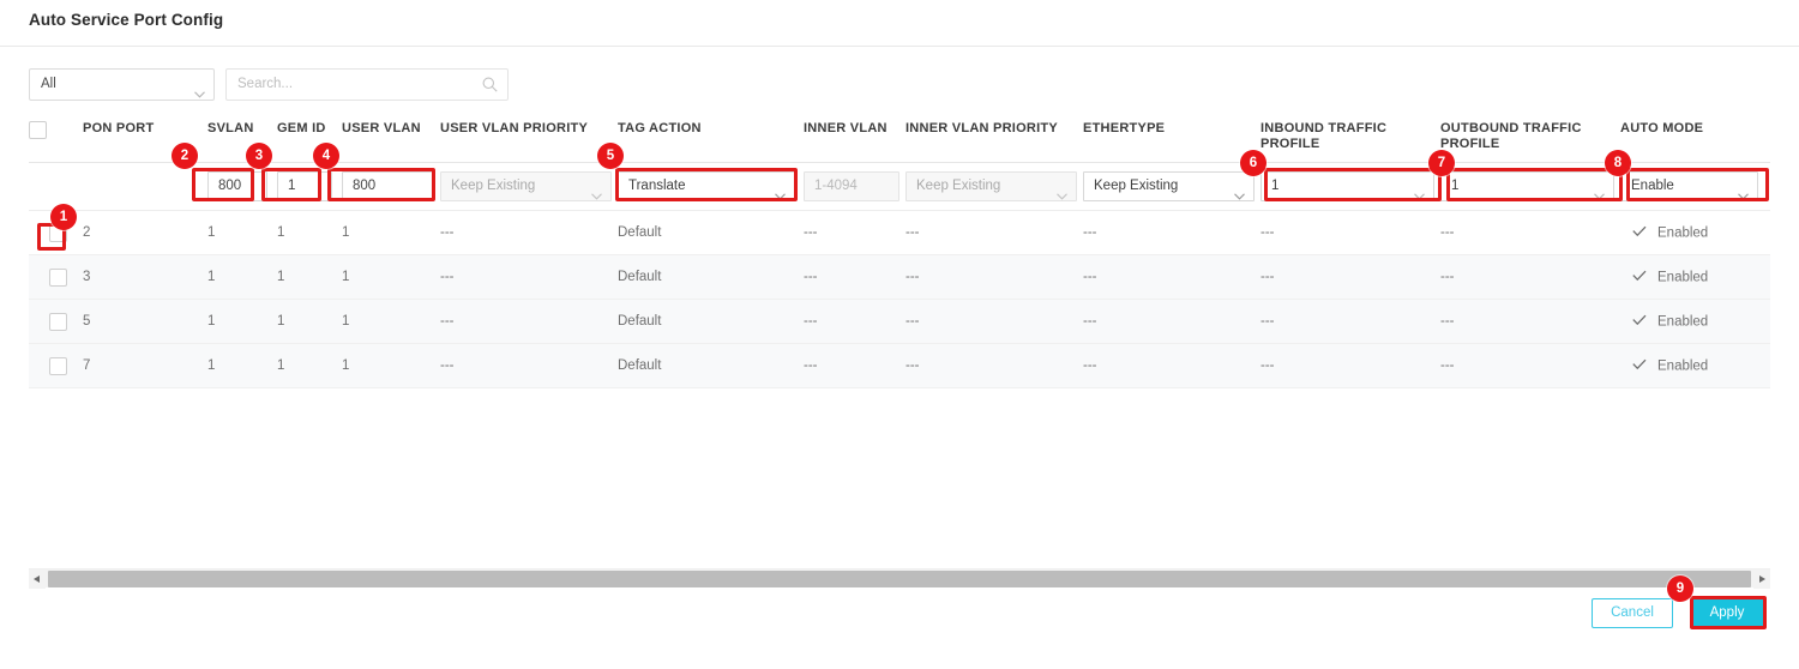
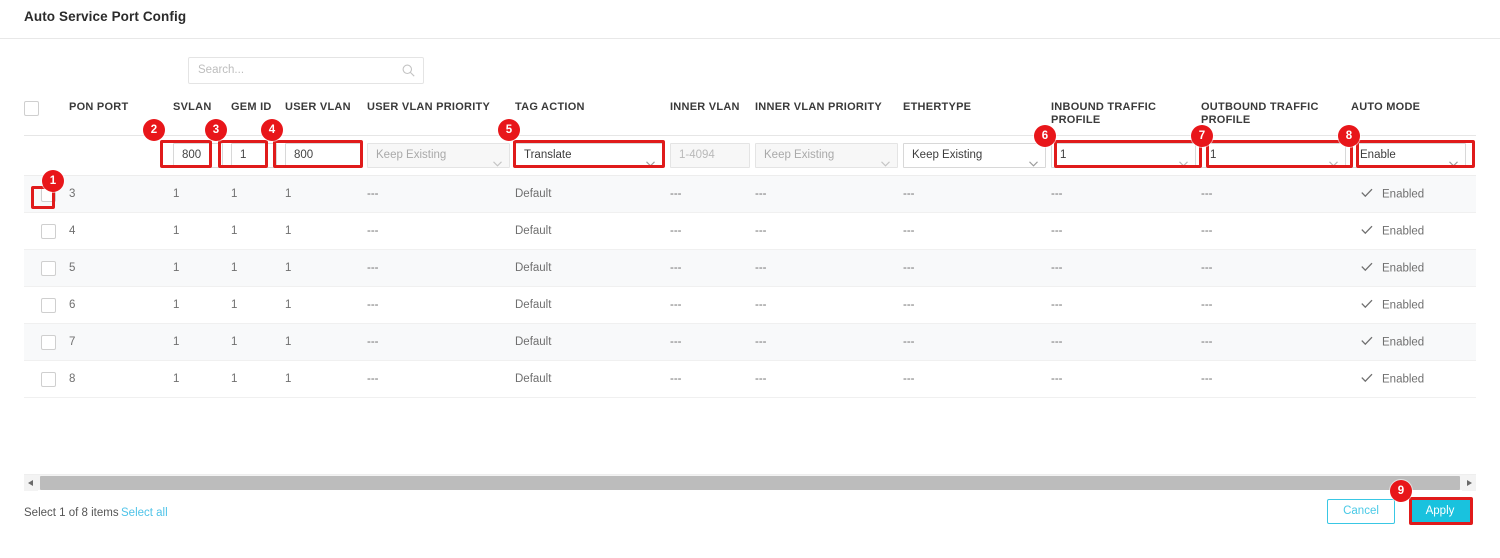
  Auto Service Port Config
- All
  Search...
  	PON PORT	SVLAN	GEM ID	USER VLAN	USER VLAN PRIORITY	TAG ACTION	INNER VLAN	INNER VLAN PRIORITY	ETHERTYPE	INBOUND TRAFFIC PROFILE	OUTBOUND TRAFFIC PROFILE	AUTO MODE
  		800	1	800	Keep Existing	Translate	1-4094	Keep Existing	Keep Existing	1	1	Enable
- 	2	1	1	1	---	Default	---	---	---	---	---	Enabled
  	3	1	1	1	---	Default	---	---	---	---	---	Enabled
+ 	4	1	1	1	---	Default	---	---	---	---	---	Enabled
  	5	1	1	1	---	Default	---	---	---	---	---	Enabled
+ 	6	1	1	1	---	Default	---	---	---	---	---	Enabled
  	7	1	1	1	---	Default	---	---	---	---	---	Enabled
+ 	8	1	1	1	---	Default	---	---	---	---	---	Enabled
+ Select 1 of 8 items
+ Select all
  Cancel
  Apply
  1
  2
  3
  4
  5
  6
  7
  8
  9
